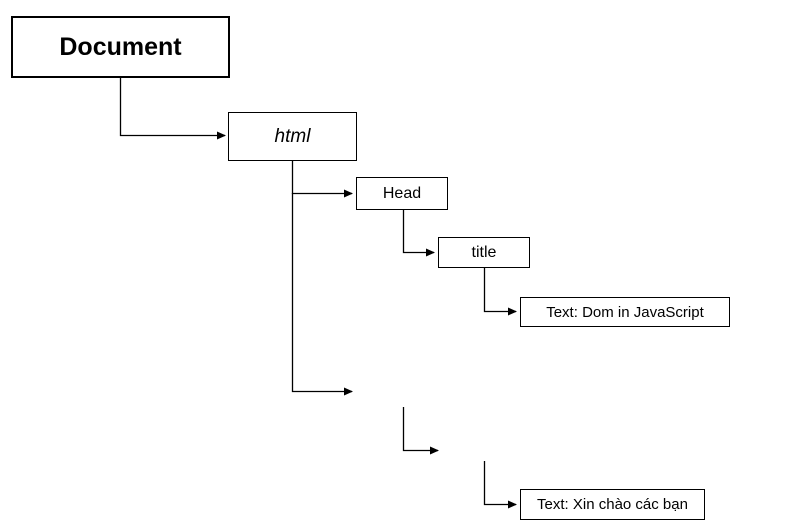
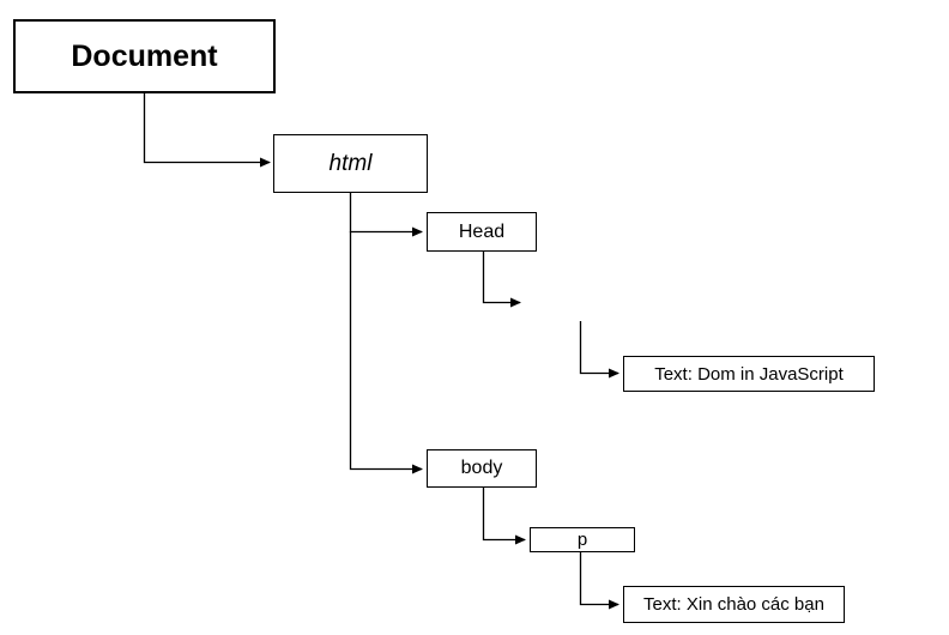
  Document
  html
  Head
- title
  Text: Dom in JavaScript
+ body
+ p
  Text: Xin chào các bạn
